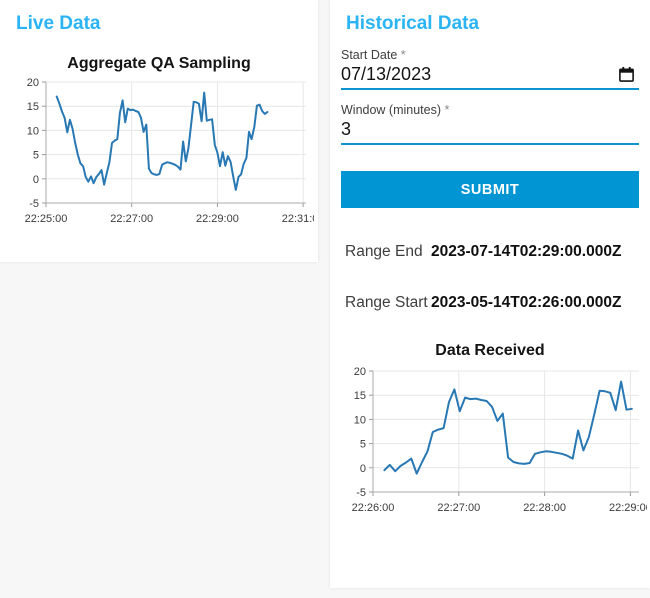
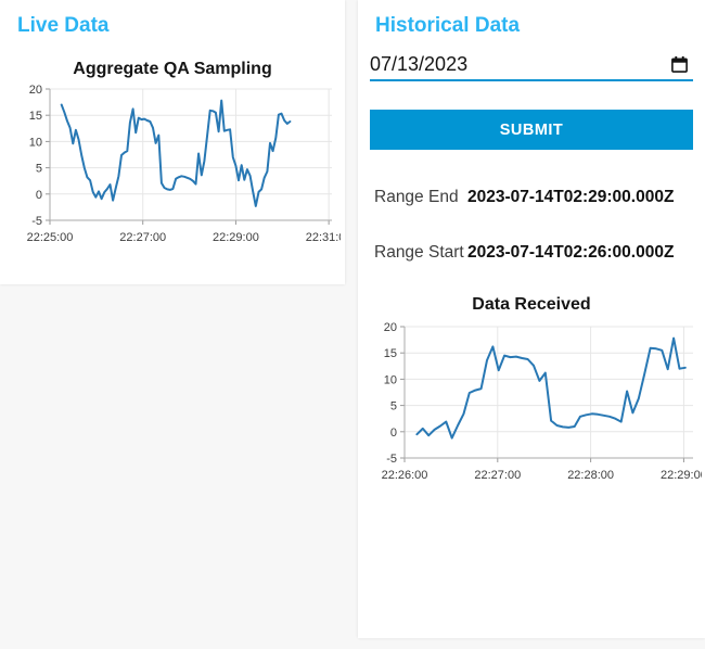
  Live Data
  Aggregate QA Sampling
  22:25:00
  22:27:00
  22:29:00
  22:31:
  -5
  0
  5
  10
  15
  20
  Historical Data
- Start Date *
  07/13/2023
- Window (minutes) *
- 3
  SUBMIT
  Range End
  2023-07-14T02:29:00.000Z
  Range Start
- 2023-05-14T02:26:00.000Z
+ 2023-07-14T02:26:00.000Z
  Data Received
  22:26:00
  22:27:00
  22:28:00
  22:29:0
  -5
  0
  5
  10
  15
  20
